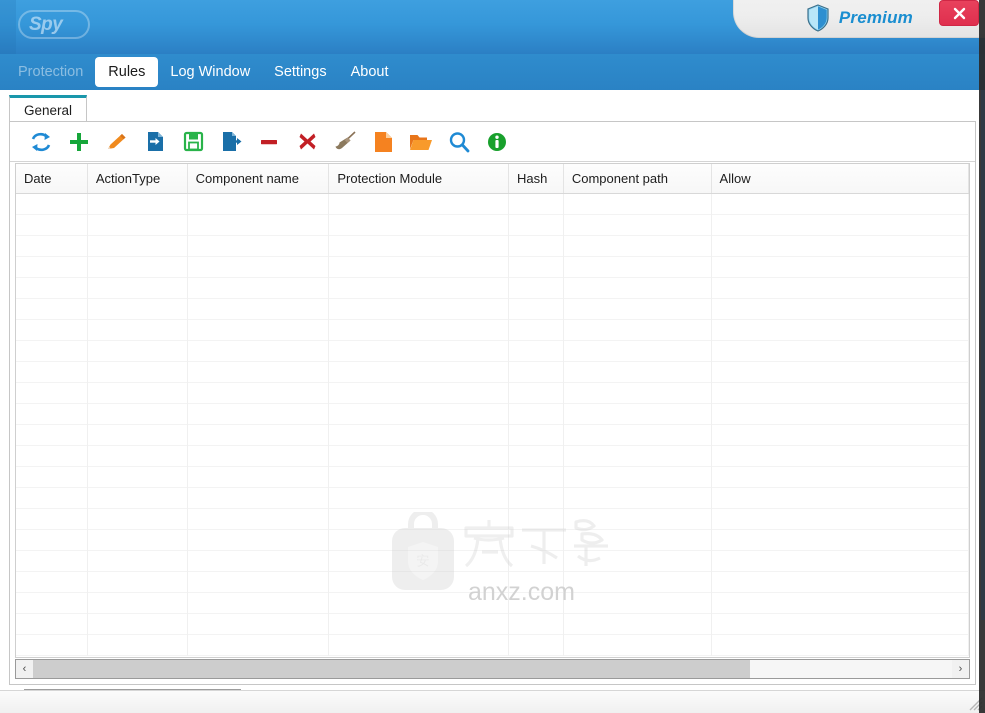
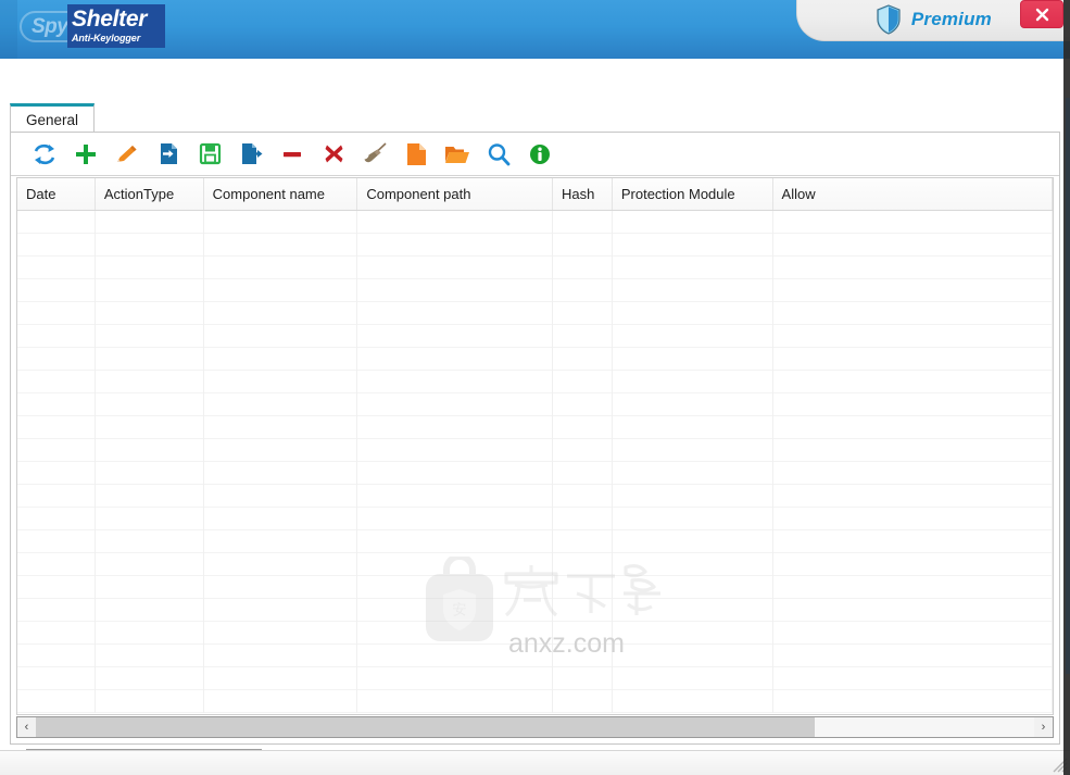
  Spy
+ Shelter
+ Anti-Keylogger
  Premium
- Protection
- Rules
- Log Window
- Settings
- About
  General
  Date
  ActionType
  Component name
- Protection Module
+ Component path
  Hash
- Component path
+ Protection Module
  Allow
  anxz.com
  ‹
  ›
